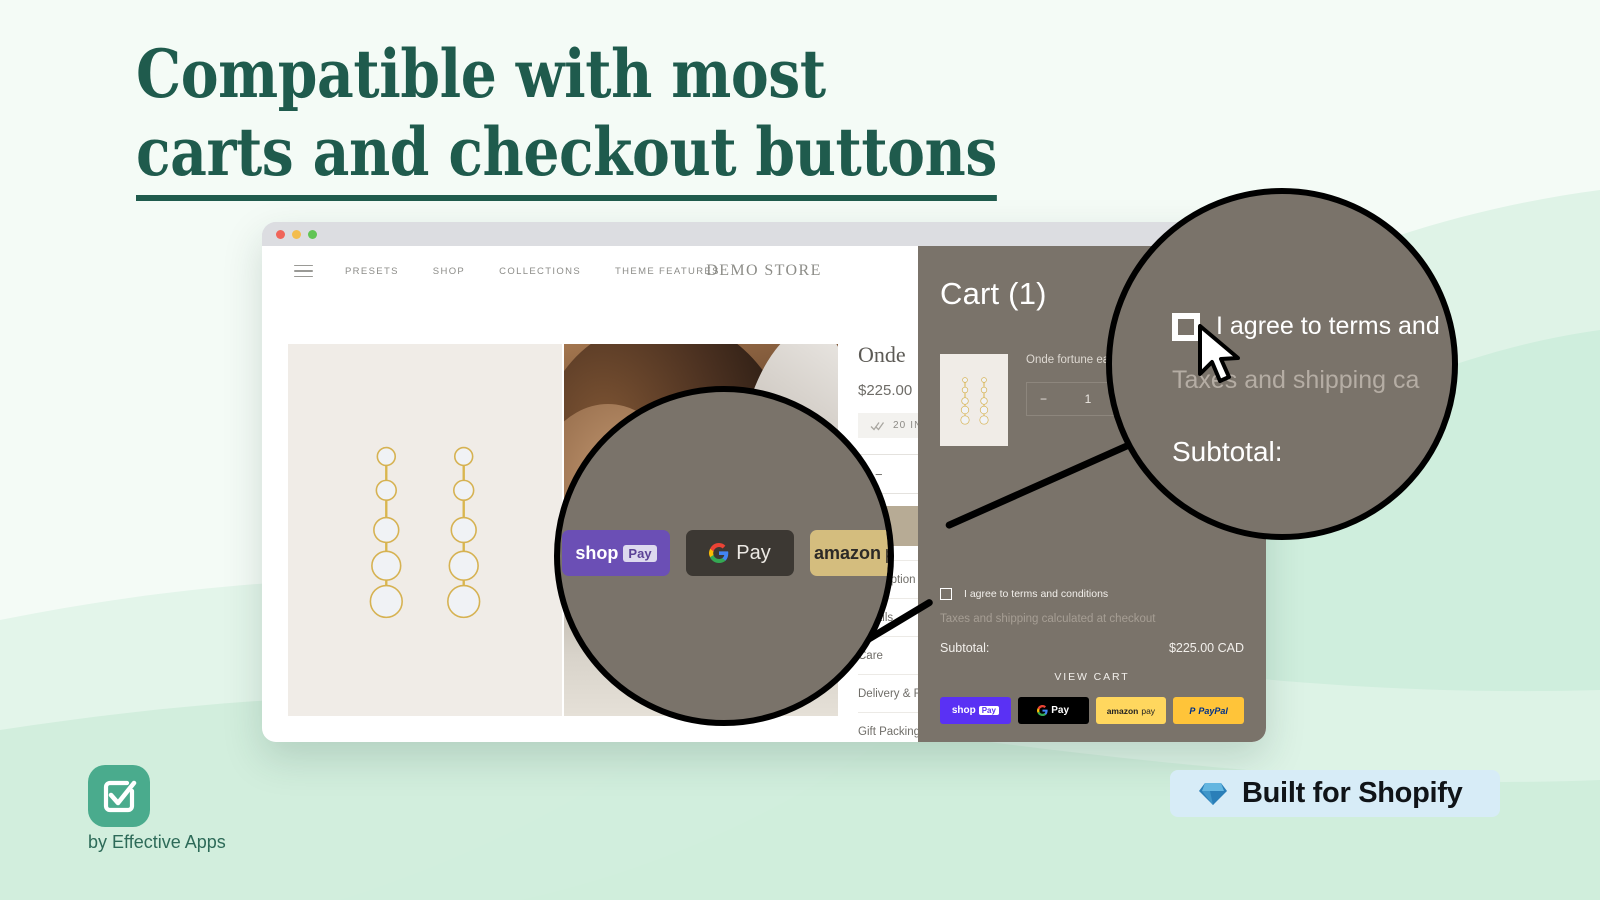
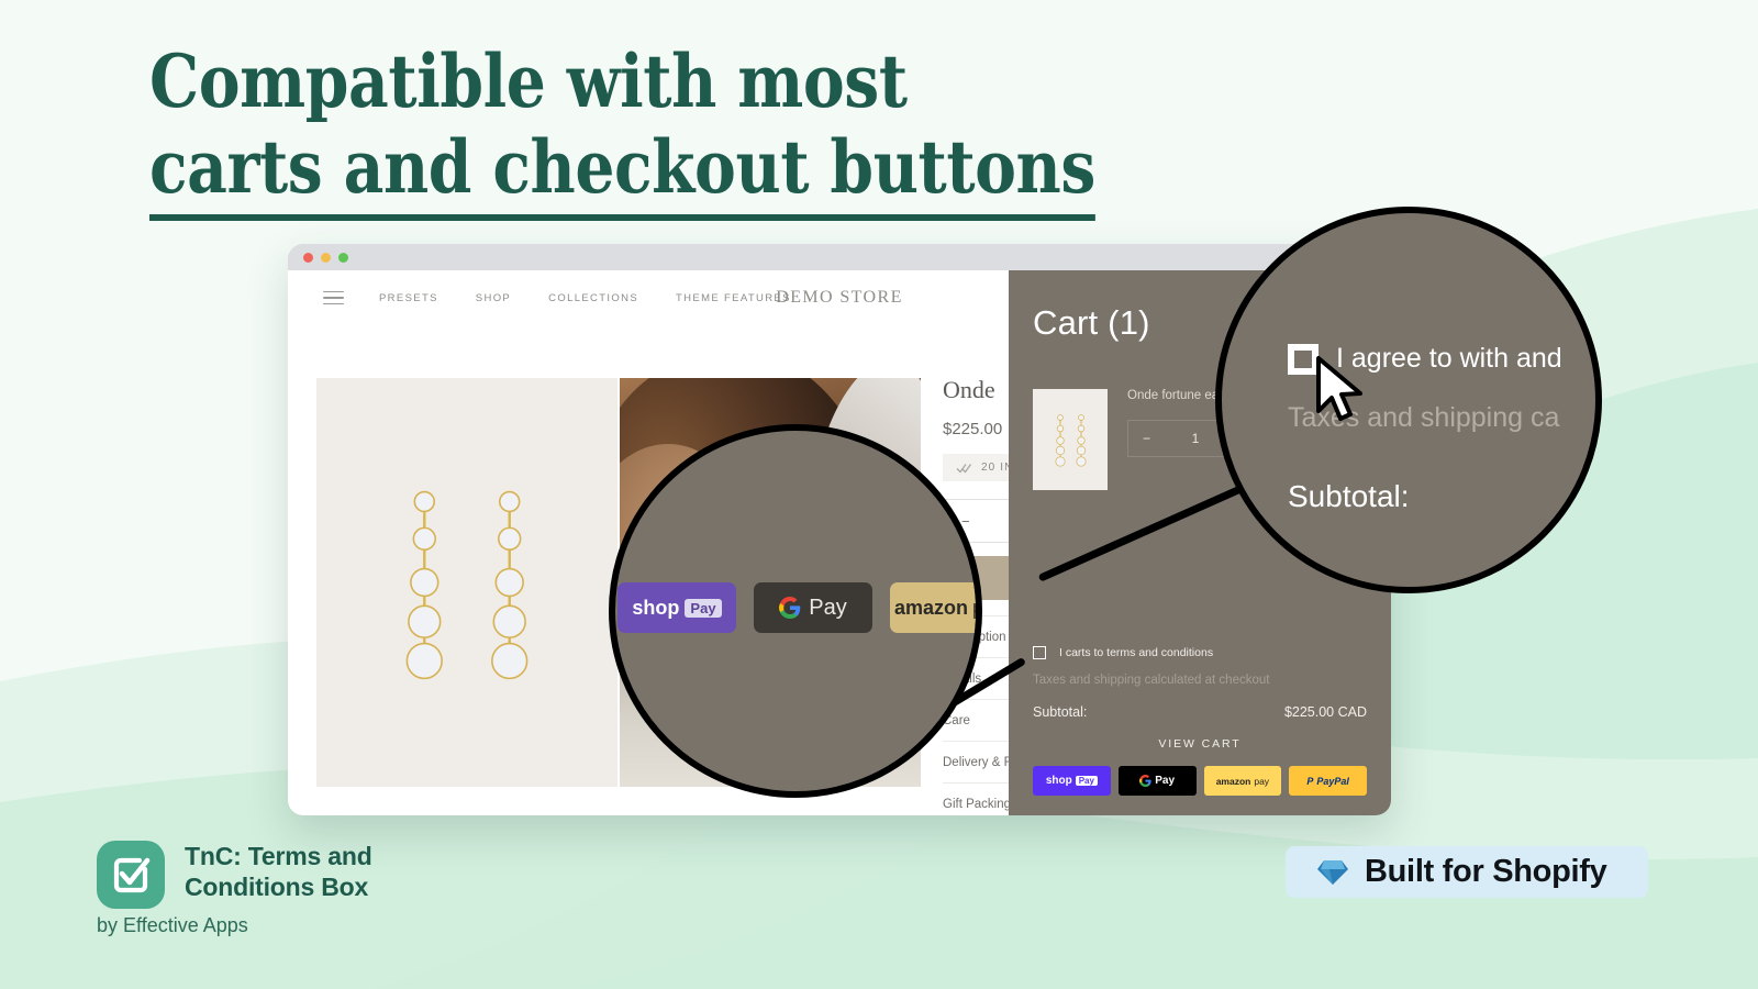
  Compatible with most
  carts and checkout buttons
  PRESETS
  SHOP
  COLLECTIONS
  THEME FEATURES
  DEMO STORE
  Onde
  $225.00
  20 I
  −
  Care
  Gift Packing
  Cart (1)
  −
  1
- I agree to terms and conditions
+ I carts to terms and conditions
  Taxes and shipping calculated at checkout
  Subtotal:
  $225.00 CAD
  VIEW CART
  shop
  Pay
  Pay
  amazon
  pay
  P
  PayPal
  shop
  Pay
  Pay
  amazon
- I agree to terms and
+ I agree to with and
  Taxs and shipping ca
  Subtotal:
+ TnC: Terms and
+ Conditions Box
  by Effective Apps
  Built for Shopify
